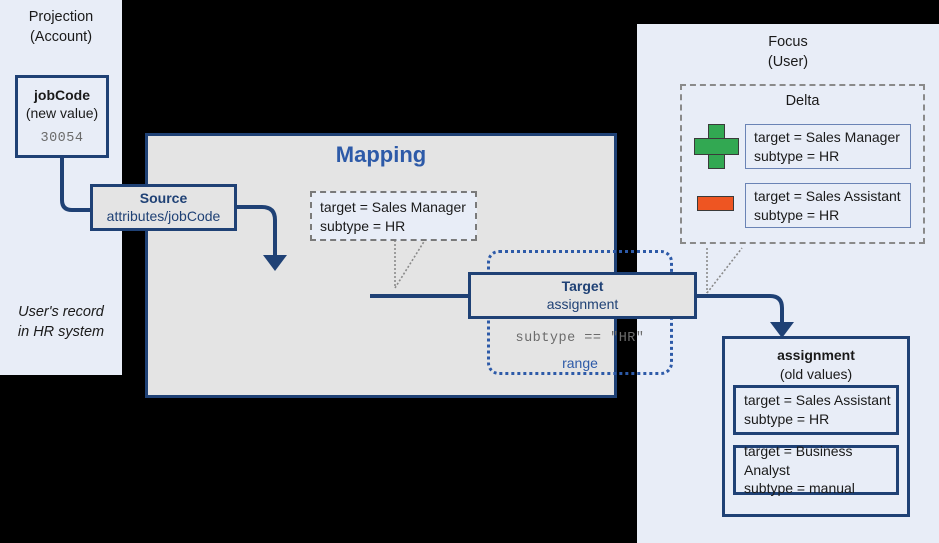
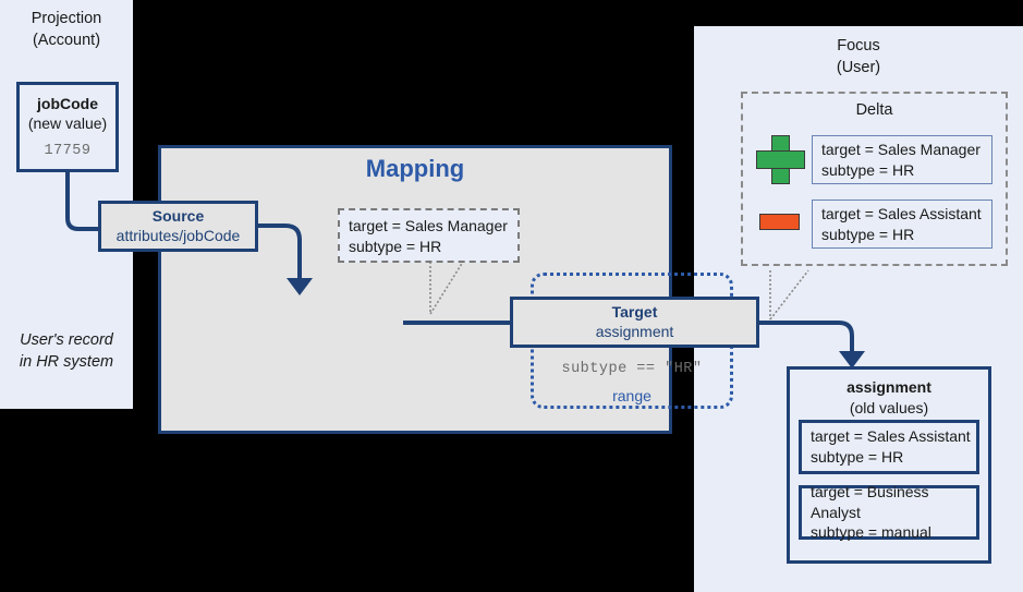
  Projection
  (Account)
  jobCode
  (new value)
- 30054
+ 17759
  User's record
  in HR system
  Focus
  (User)
  Delta
  target = Sales Manager
  subtype = HR
  target = Sales Assistant
  subtype = HR
  assignment
  (old values)
  target = Sales Assistant
  subtype = HR
  target = Business Analyst
  subtype = manual
  Mapping
  subtype == "HR"
  range
  Source
  attributes/jobCode
  Target
  assignment
  target = Sales Manager
  subtype = HR
